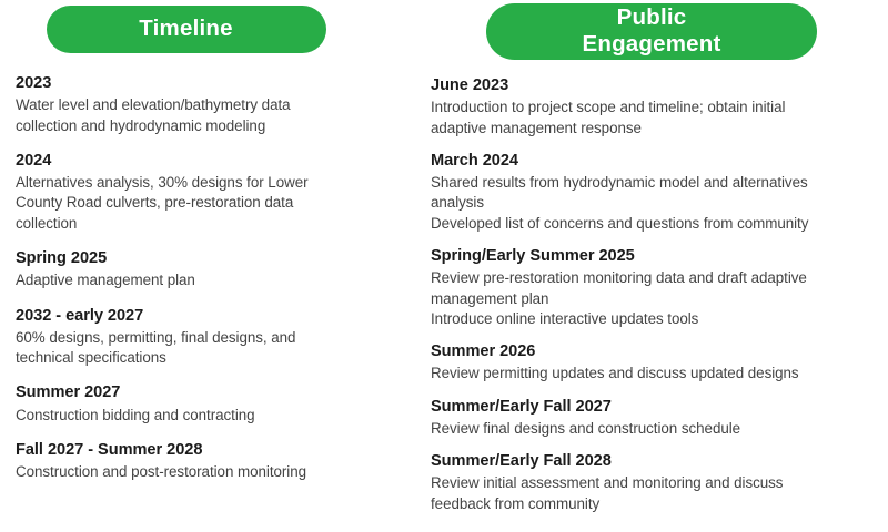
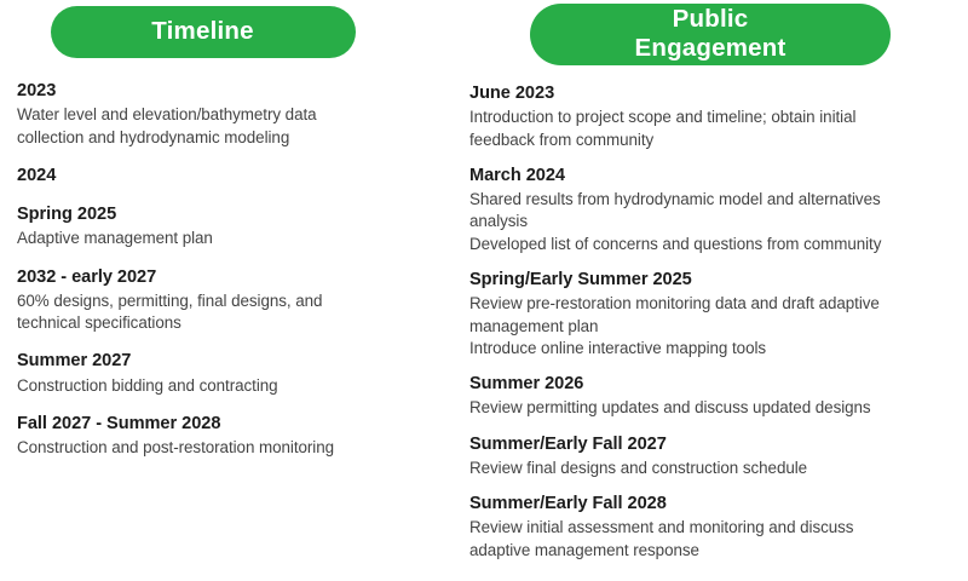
  Timeline
  2023
  Water level and elevation/bathymetry data
  collection and hydrodynamic modeling
  2024
- Alternatives analysis, 30% designs for Lower
- County Road culverts, pre-restoration data
- collection
  Spring 2025
  Adaptive management plan
  2032 - early 2027
  60% designs, permitting, final designs, and
  technical specifications
  Summer 2027
  Construction bidding and contracting
  Fall 2027 - Summer 2028
  Construction and post-restoration monitoring
  Public
  Engagement
  June 2023
  Introduction to project scope and timeline; obtain initial
- adaptive management response
+ feedback from community
  March 2024
  Shared results from hydrodynamic model and alternatives
  analysis
  Developed list of concerns and questions from community
  Spring/Early Summer 2025
  Review pre-restoration monitoring data and draft adaptive
  management plan
- Introduce online interactive updates tools
+ Introduce online interactive mapping tools
  Summer 2026
  Review permitting updates and discuss updated designs
  Summer/Early Fall 2027
  Review final designs and construction schedule
  Summer/Early Fall 2028
  Review initial assessment and monitoring and discuss
- feedback from community
+ adaptive management response
